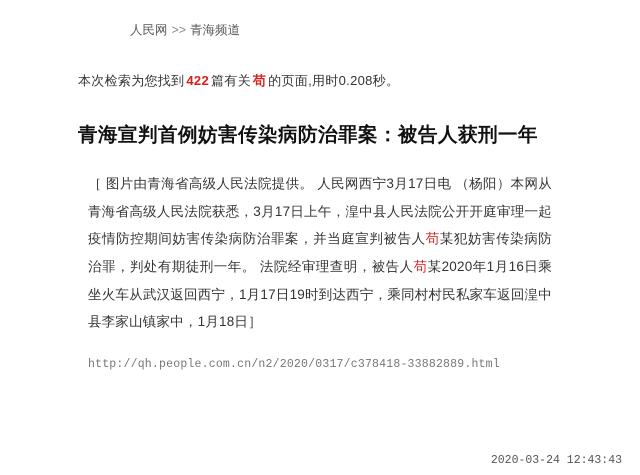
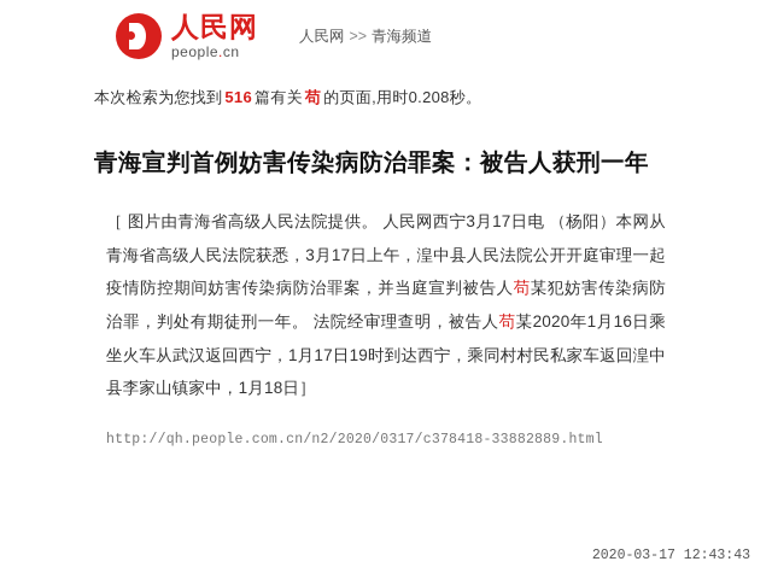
+ 人民网
+ people.cn
  人民网 >> 青海频道
- 本次检索为您找到 422 篇有关 苟 的页面,用时0.208秒。
+ 本次检索为您找到 516 篇有关 苟 的页面,用时0.208秒。
  青海宣判首例妨害传染病防治罪案：被告人获刑一年
  ［ 图片由青海省高级人民法院提供。 人民网西宁3月17日电 （杨阳）本网从青海省高级人民法院获悉，3月17日上午，湟中县人民法院公开开庭审理一起疫情防控期间妨害传染病防治罪案，并当庭宣判被告人苟某犯妨害传染病防治罪，判处有期徒刑一年。 法院经审理查明，被告人苟某2020年1月16日乘坐火车从武汉返回西宁，1月17日19时到达西宁，乘同村村民私家车返回湟中县李家山镇家中，1月18日］
  http://qh.people.com.cn/n2/2020/0317/c378418-33882889.html
- 2020-03-24 12:43:43
+ 2020-03-17 12:43:43
